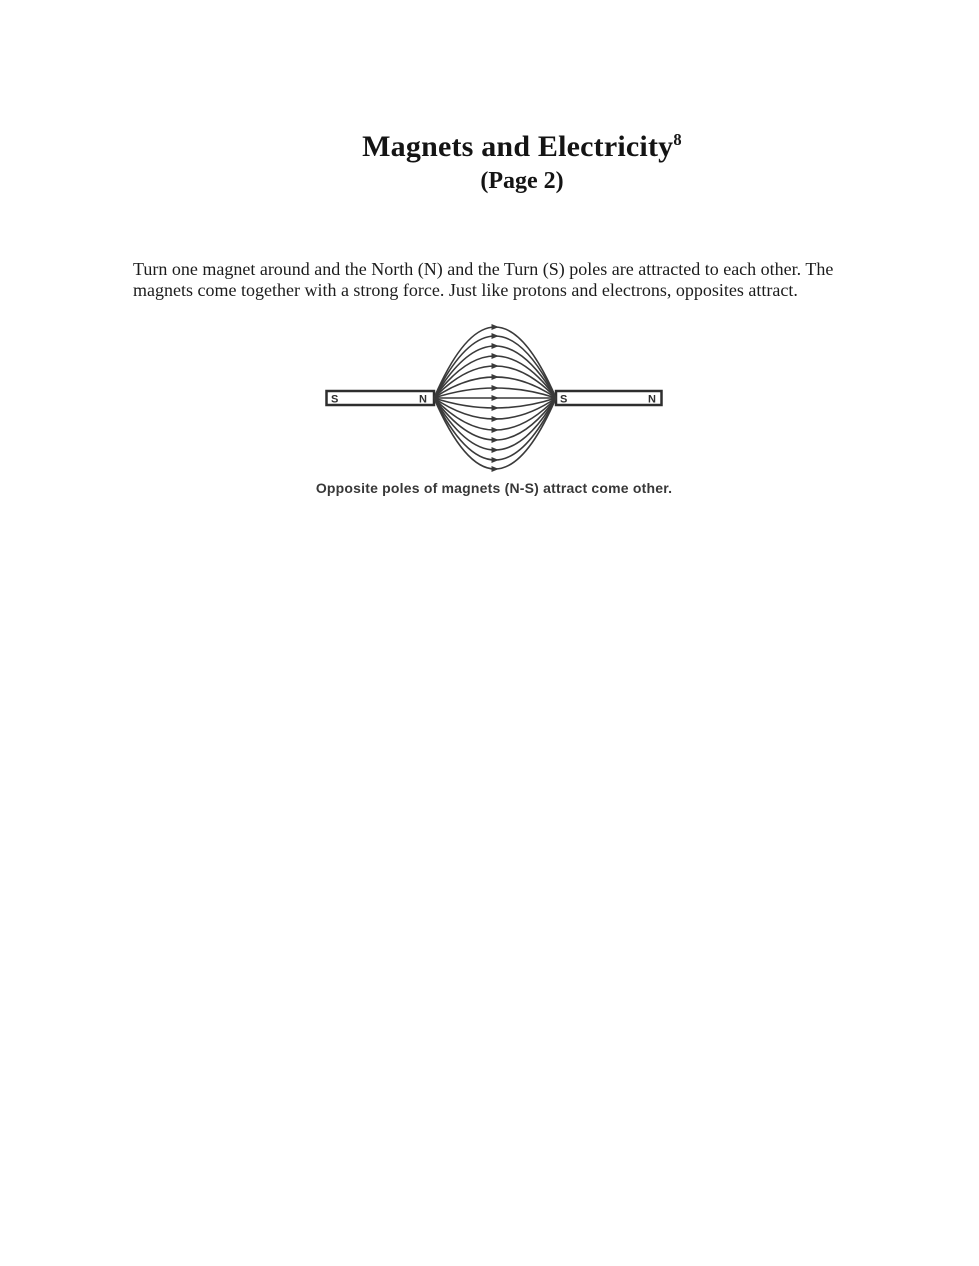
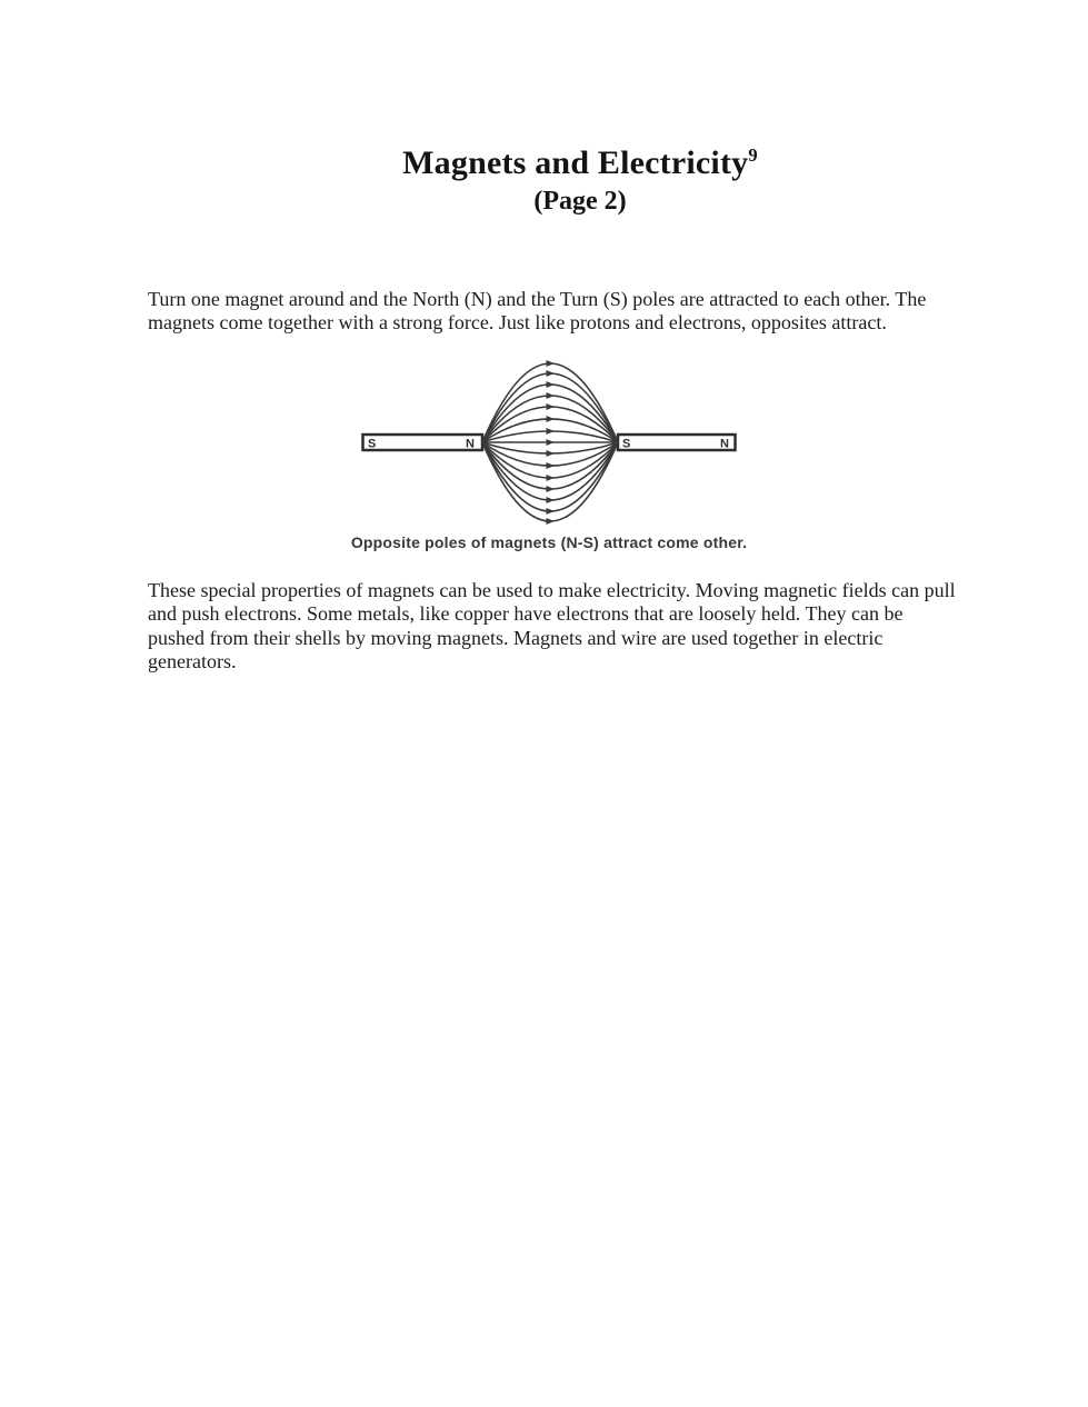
- Magnets and Electricity8
+ Magnets and Electricity9
  (Page 2)
  Turn one magnet around and the North (N) and the Turn (S) poles are attracted to each other. The magnets come together with a strong force. Just like protons and electrons, opposites attract.
  S
  N
  S
  N
  Opposite poles of magnets (N-S) attract come other.
+ These special properties of magnets can be used to make electricity. Moving magnetic fields can pull and push electrons. Some metals, like copper have electrons that are loosely held. They can be pushed from their shells by moving magnets. Magnets and wire are used together in electric generators.
